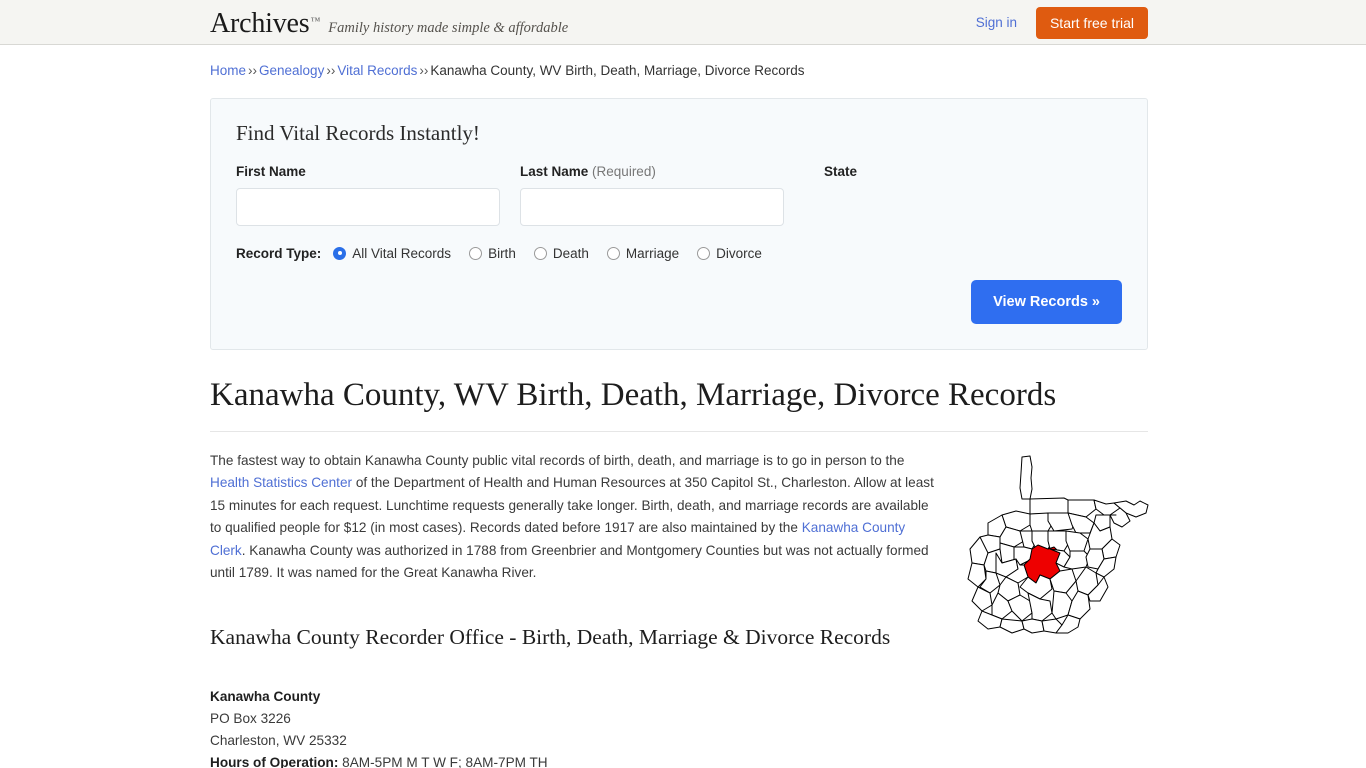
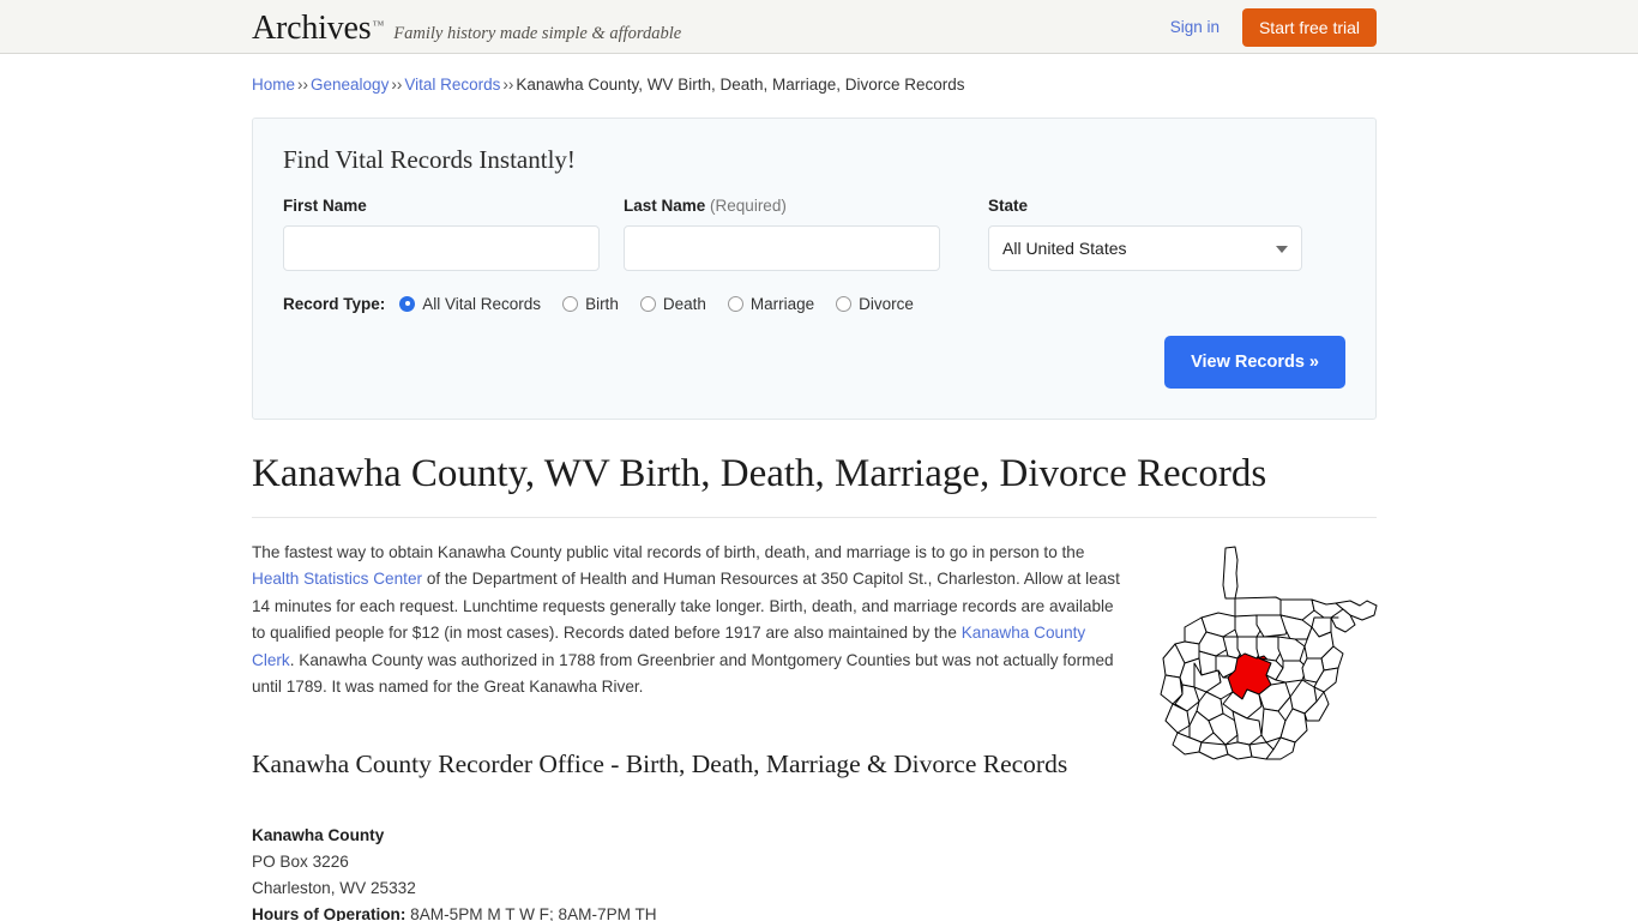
  Archives
  ™
  Family history made simple & affordable
  Sign in
  Start free trial
  Home ›› Genealogy ›› Vital Records ›› Kanawha County, WV Birth, Death, Marriage, Divorce Records
  Find Vital Records Instantly!
  First Name
  Last Name (Required)
  State
+ All United States
  Record Type:
  All Vital Records
  Birth
  Death
  Marriage
  Divorce
  View Records »
  Kanawha County, WV Birth, Death, Marriage, Divorce Records
- The fastest way to obtain Kanawha County public vital records of birth, death, and marriage is to go in person to the Health Statistics Center of the Department of Health and Human Resources at 350 Capitol St., Charleston. Allow at least 15 minutes for each request. Lunchtime requests generally take longer. Birth, death, and marriage records are available to qualified people for $12 (in most cases). Records dated before 1917 are also maintained by the Kanawha County Clerk. Kanawha County was authorized in 1788 from Greenbrier and Montgomery Counties but was not actually formed until 1789. It was named for the Great Kanawha River.
+ The fastest way to obtain Kanawha County public vital records of birth, death, and marriage is to go in person to the Health Statistics Center of the Department of Health and Human Resources at 350 Capitol St., Charleston. Allow at least 14 minutes for each request. Lunchtime requests generally take longer. Birth, death, and marriage records are available to qualified people for $12 (in most cases). Records dated before 1917 are also maintained by the Kanawha County Clerk. Kanawha County was authorized in 1788 from Greenbrier and Montgomery Counties but was not actually formed until 1789. It was named for the Great Kanawha River.
  Kanawha County Recorder Office - Birth, Death, Marriage & Divorce Records
  Kanawha County
  PO Box 3226
  Charleston, WV 25332
  Hours of Operation: 8AM-5PM M T W F; 8AM-7PM TH
